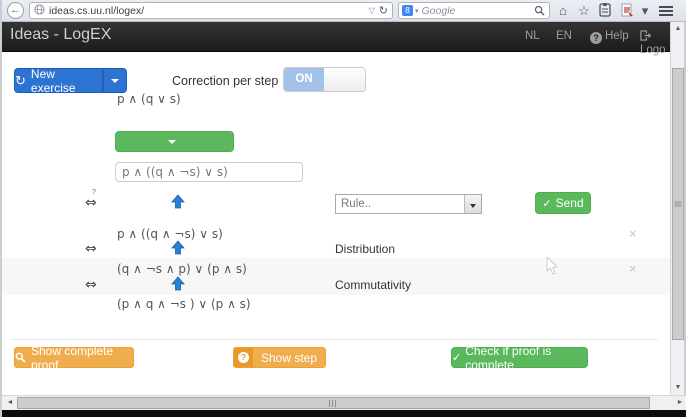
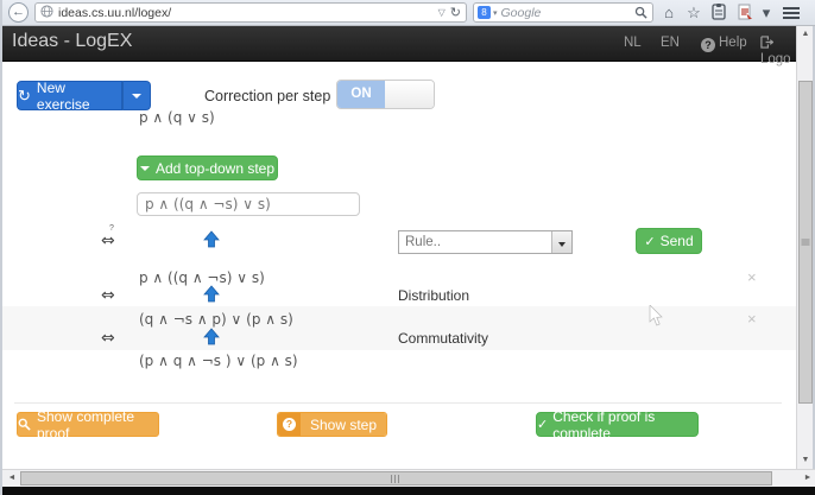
  ←
  ideas.cs.uu.nl/logex/
  ▽
  ↻
  8
  Google
  ⌂
  ☆
  ▾
  Ideas - LogEX
  NL
  EN
  ? Help
  Logo
  ↻
  New exercise
  Correction per step
  ON
  p ∧ (q ∨ s)
+ Add top-down step
  p ∧ ((q ∧ ¬s) ∨ s)
  ⇔
  Rule..
  ✓
  Send
  p ∧ ((q ∧ ¬s) ∨ s)
  ×
  ⇔
  Distribution
  (q ∧ ¬s ∧ p) ∨ (p ∧ s)
  ×
  ⇔
  Commutativity
  (p ∧ q ∧ ¬s ) ∨ (p ∧ s)
  Show complete proof
  ?
  Show step
  ✓
  Check if proof is complete
